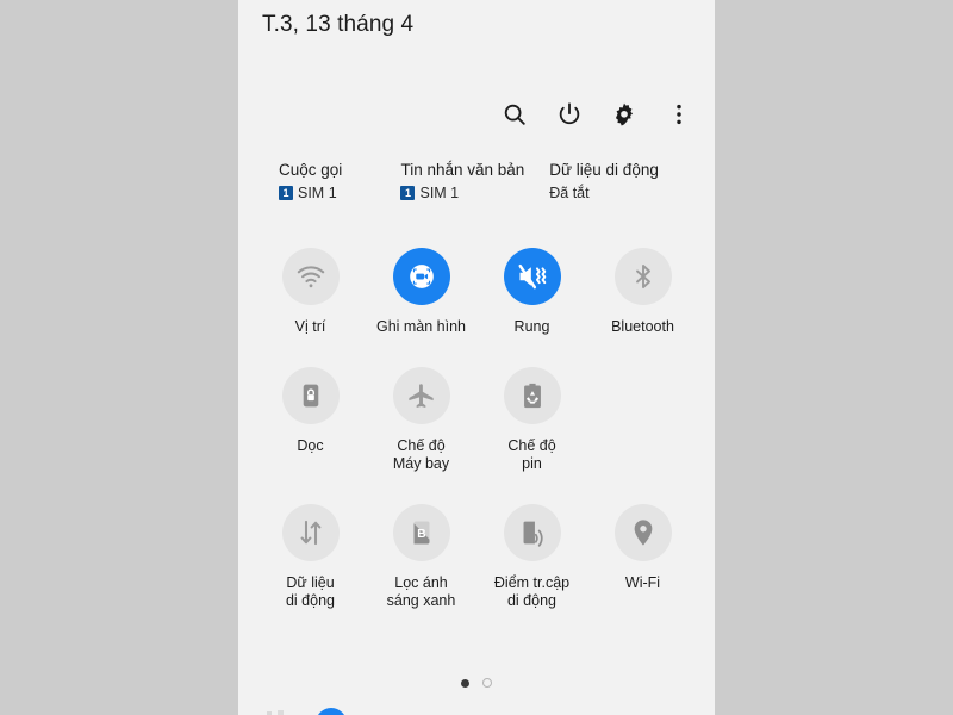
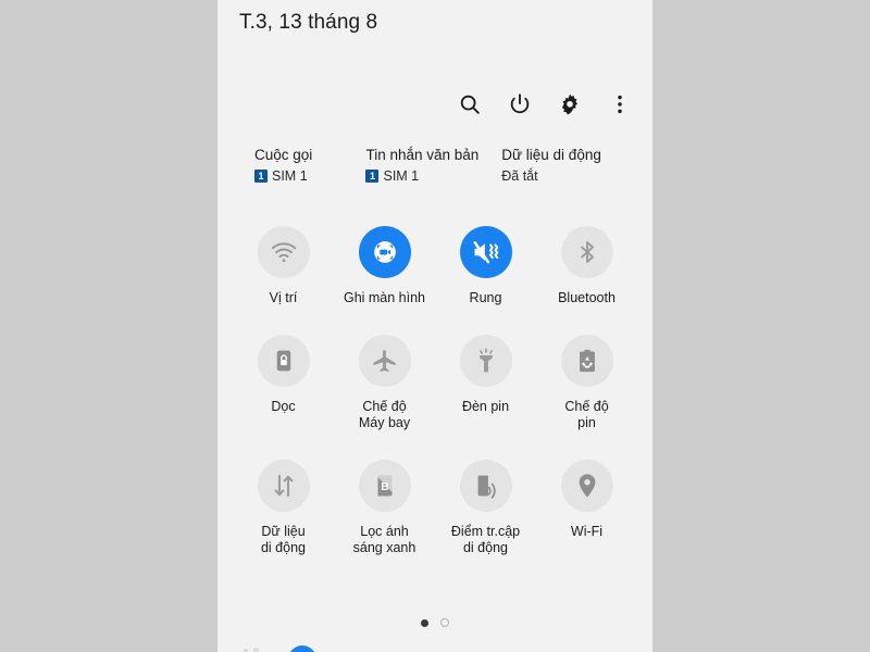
- T.3, 13 tháng 4
+ T.3, 13 tháng 8
  Cuộc gọi
  1
  SIM 1
  Tin nhắn văn bản
  1
  SIM 1
  Dữ liệu di động
  Đã tắt
  Vị trí
  Ghi màn hình
  Rung
  Bluetooth
  Dọc
  Chế độ
  Máy bay
+ Đèn pin
  Chế độ
  pin
  Dữ liệu
  di động
  B
  Lọc ánh
  sáng xanh
  Điểm tr.cập
  di động
  Wi-Fi
